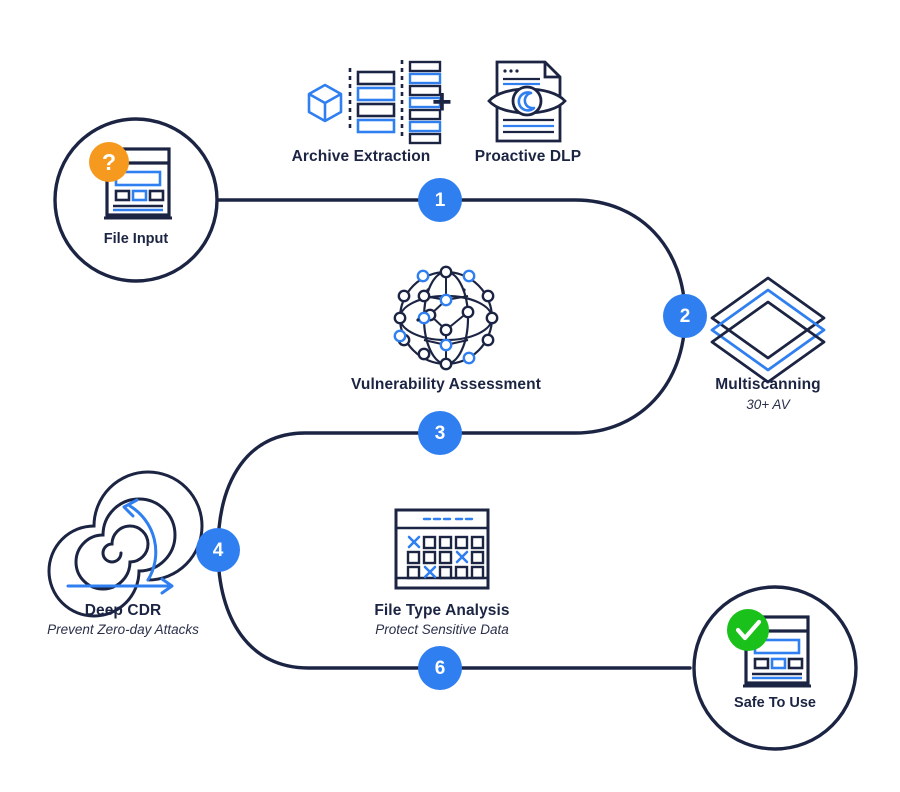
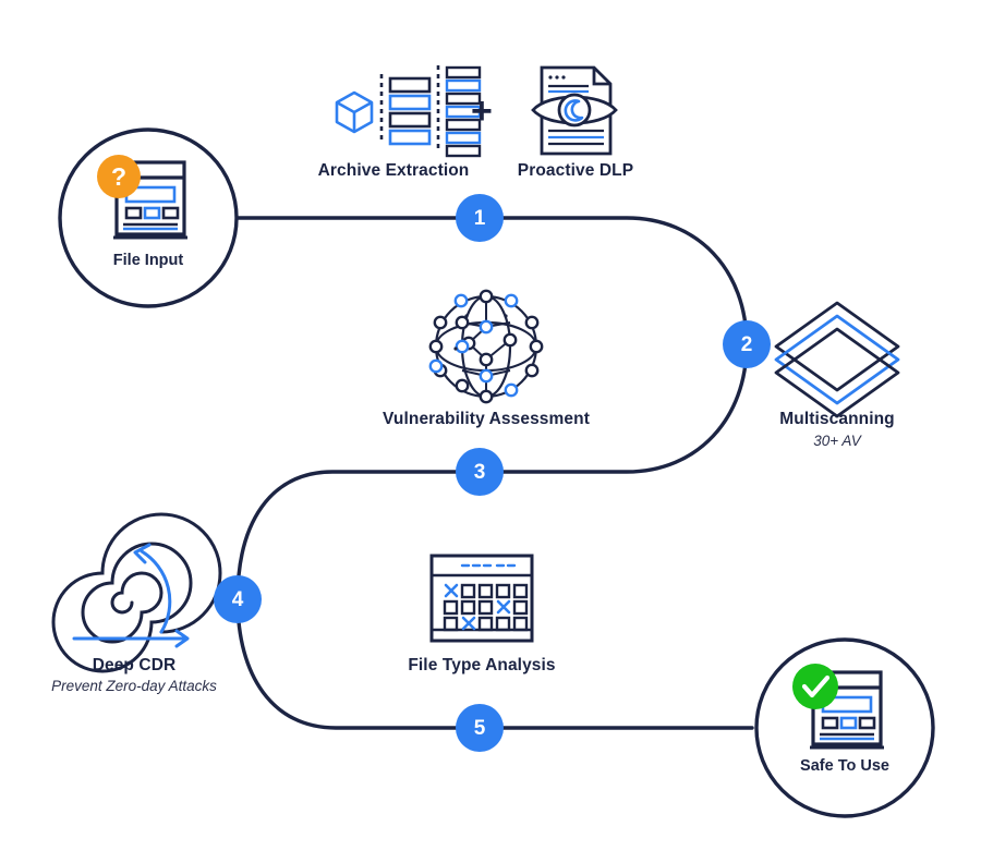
  ?
  File Input
  Safe To Use
  +
  Archive Extraction
  Proactive DLP
  Multiscanning
  30+ AV
  Vulnerability Assessment
  Deep CDR
  Prevent Zero-day Attacks
  File Type Analysis
- Protect Sensitive Data
  1
  2
  3
  4
- 6
+ 5
